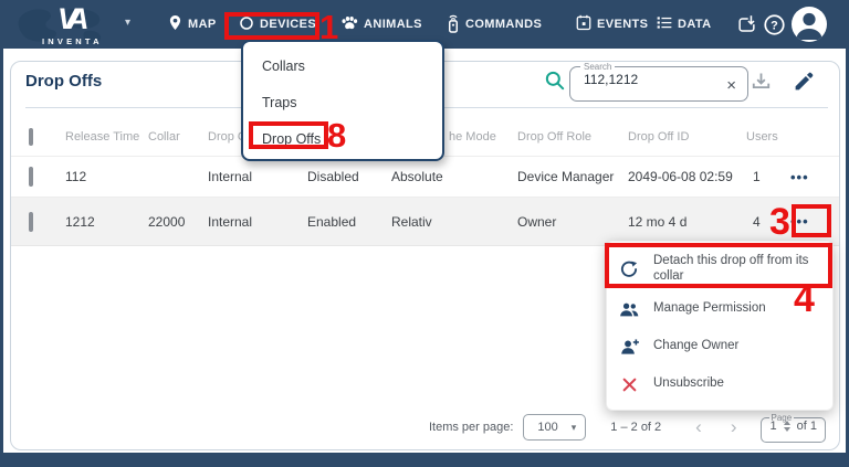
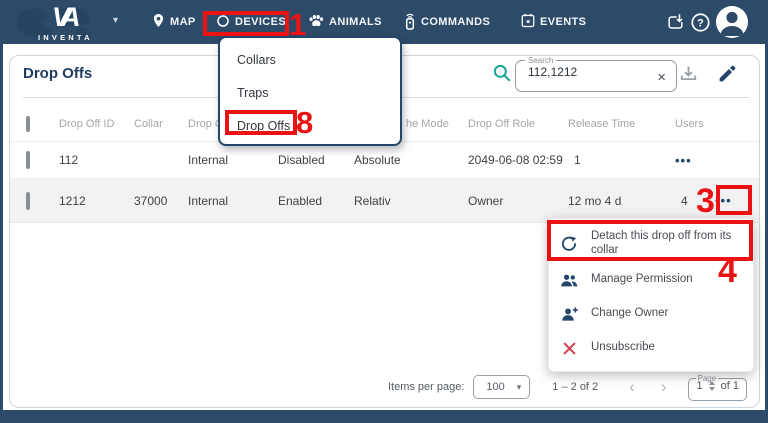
  VA
  INVENTA
  ▾
  MAP
  DEVICES
  ANIMALS
  COMMANDS
  EVENTS
- DATA
  ?
  Drop Offs
  Search
  112,1212
  ×
- Release Time
+ Drop Off ID
  Collar
  Drop
  he Mode
  Drop Off Role
- Drop Off ID
+ Release Time
  Users
  112
  Internal
  Disabled
  Absolute
- Device Manager
  2049-06-08 02:59
  1
  •••
  1212
- 22000
+ 37000
  Internal
  Enabled
  Relativ
  Owner
  12 mo 4 d
  4
  •••
  Items per page:
  100
  ▾
  1 – 2 of 2
  ‹
  ›
  Page
  1
  of 1
  Collars
  Traps
  Drop Offs
  Detach this drop off from its collar
  Manage Permission
  Change Owner
  Unsubscribe
  1
  8
  3
  4
